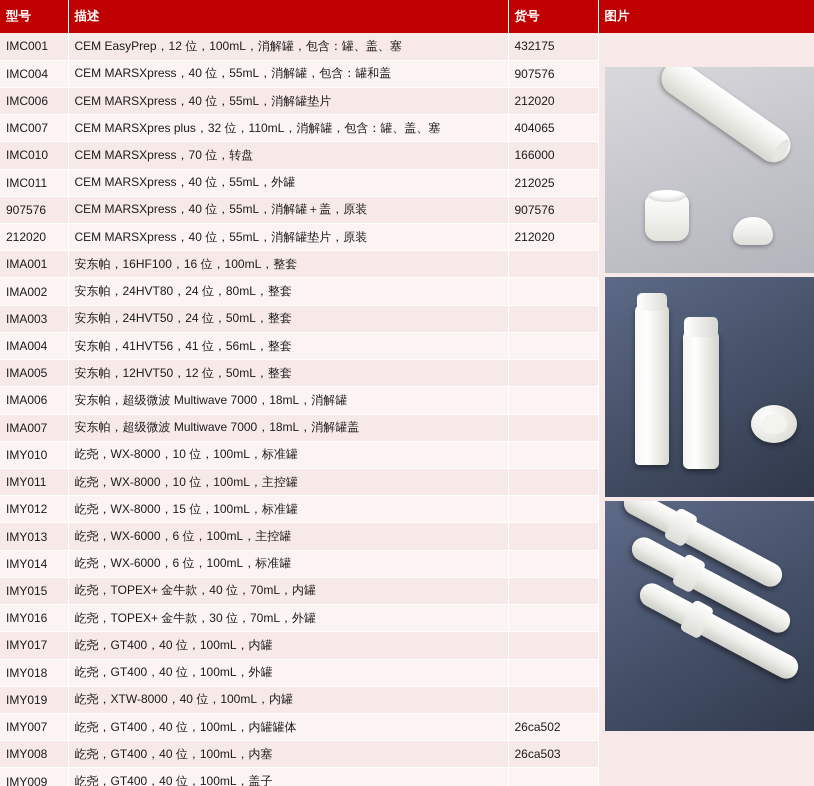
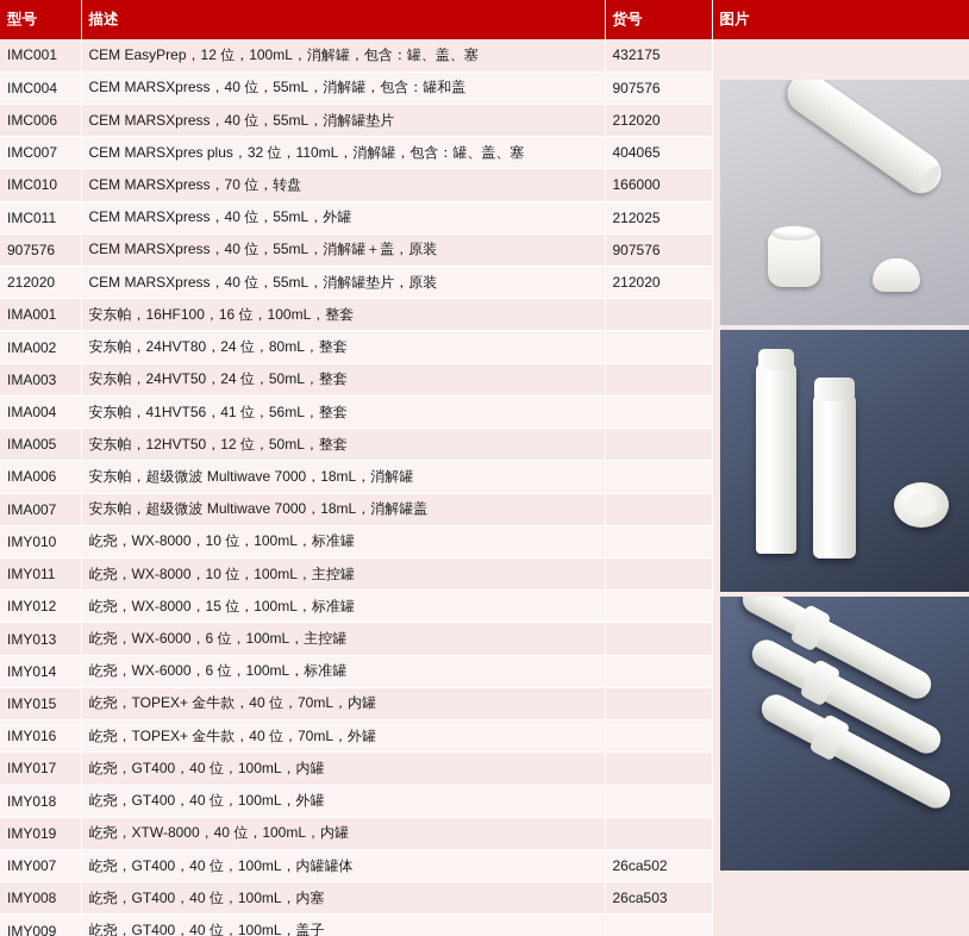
  型号	描述	货号	图片
  IMC001	CEM EasyPrep，12 位，100mL，消解罐，包含：罐、盖、塞	432175
  IMC004	CEM MARSXpress，40 位，55mL，消解罐，包含：罐和盖	907576
  IMC006	CEM MARSXpress，40 位，55mL，消解罐垫片	212020
  IMC007	CEM MARSXpres plus，32 位，110mL，消解罐，包含：罐、盖、塞	404065
  IMC010	CEM MARSXpress，70 位，转盘	166000
  IMC011	CEM MARSXpress，40 位，55mL，外罐	212025
  907576	CEM MARSXpress，40 位，55mL，消解罐＋盖，原装	907576
  212020	CEM MARSXpress，40 位，55mL，消解罐垫片，原装	212020
  IMA001	安东帕，16HF100，16 位，100mL，整套
  IMA002	安东帕，24HVT80，24 位，80mL，整套
  IMA003	安东帕，24HVT50，24 位，50mL，整套
  IMA004	安东帕，41HVT56，41 位，56mL，整套
  IMA005	安东帕，12HVT50，12 位，50mL，整套
  IMA006	安东帕，超级微波 Multiwave 7000，18mL，消解罐
  IMA007	安东帕，超级微波 Multiwave 7000，18mL，消解罐盖
  IMY010	屹尧，WX-8000，10 位，100mL，标准罐
  IMY011	屹尧，WX-8000，10 位，100mL，主控罐
  IMY012	屹尧，WX-8000，15 位，100mL，标准罐
  IMY013	屹尧，WX-6000，6 位，100mL，主控罐
  IMY014	屹尧，WX-6000，6 位，100mL，标准罐
  IMY015	屹尧，TOPEX+ 金牛款，40 位，70mL，内罐
- IMY016	屹尧，TOPEX+ 金牛款，30 位，70mL，外罐
+ IMY016	屹尧，TOPEX+ 金牛款，40 位，70mL，外罐
  IMY017	屹尧，GT400，40 位，100mL，内罐
  IMY018	屹尧，GT400，40 位，100mL，外罐
  IMY019	屹尧，XTW-8000，40 位，100mL，内罐
  IMY007	屹尧，GT400，40 位，100mL，内罐罐体	26ca502
  IMY008	屹尧，GT400，40 位，100mL，内塞	26ca503
  IMY009	屹尧，GT400，40 位，100mL，盖子
